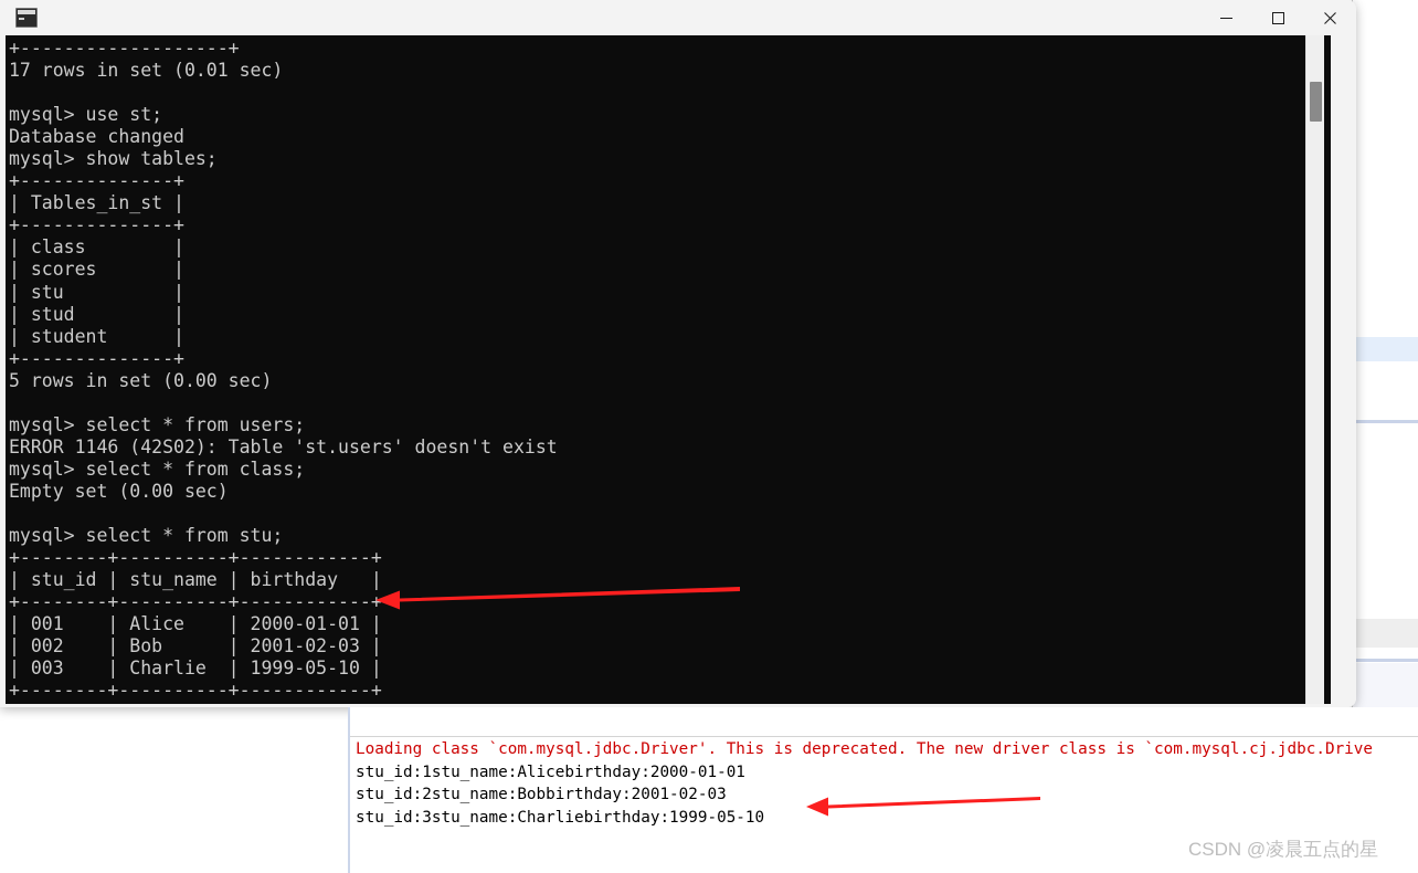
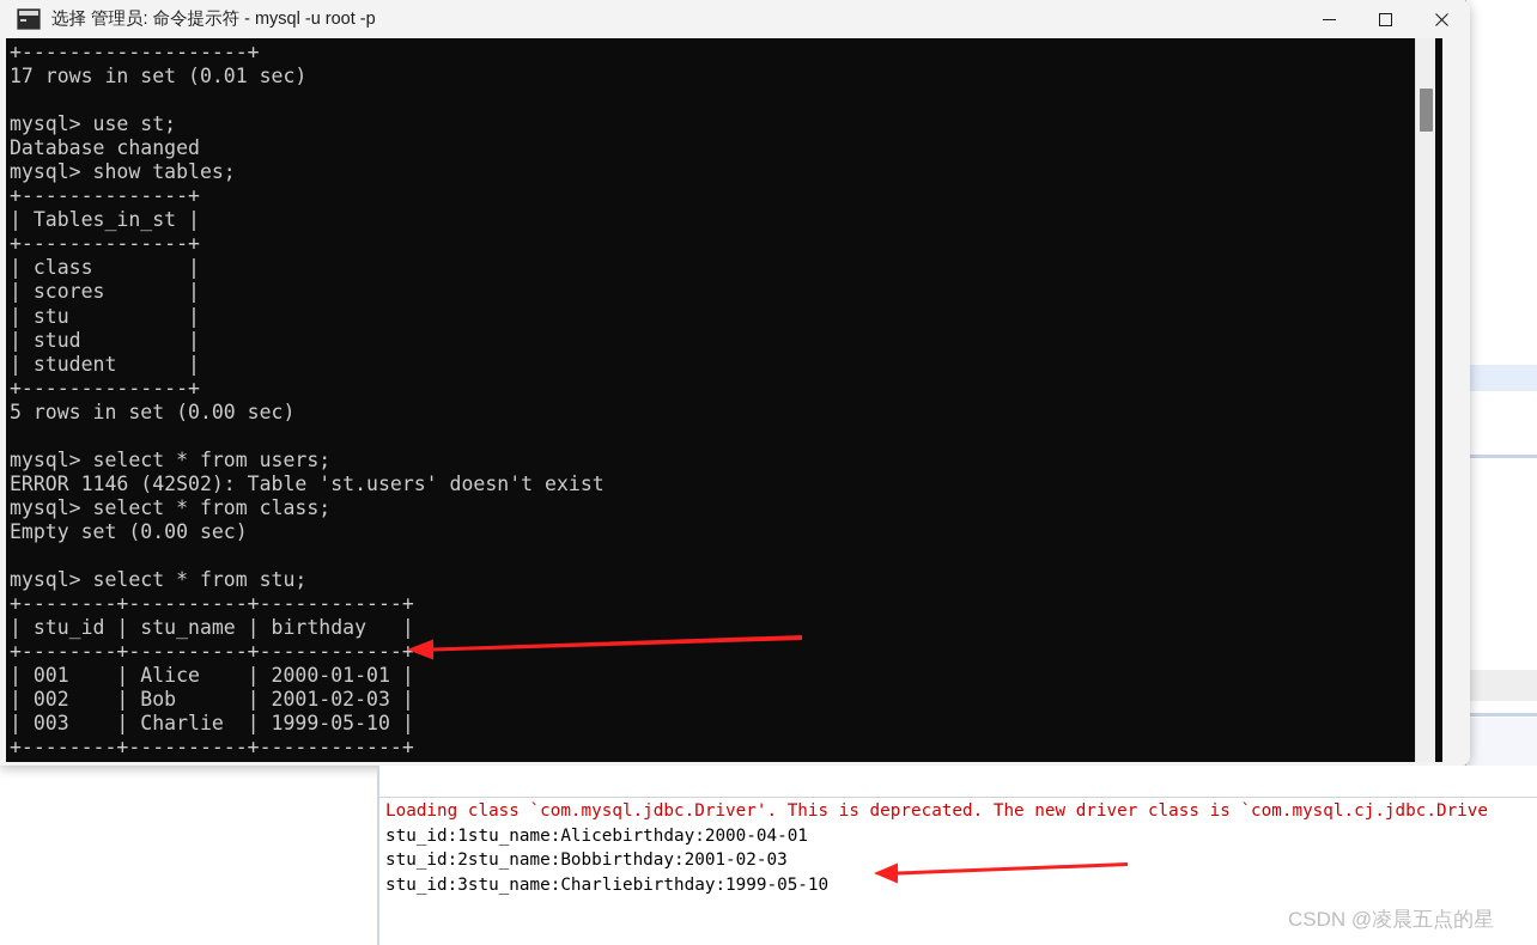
+ 选择 管理员: 命令提示符 - mysql -u root -p
  +-------------------+
  17 rows in set (0.01 sec)
  mysql> use st;
  Database changed
  mysql> show tables;
  +--------------+
  | Tables_in_st |
  +--------------+
  | class |
  | scores |
  | stu |
  | stud |
  | student |
  +--------------+
  5 rows in set (0.00 sec)
  mysql> select * from users;
  ERROR 1146 (42S02): Table 'st.users' doesn't exist
  mysql> select * from class;
  Empty set (0.00 sec)
  mysql> select * from stu;
  +--------+----------+------------+
  | stu_id | stu_name | birthday |
  +--------+----------+------------+
  | 001 | Alice | 2000-01-01 |
  | 002 | Bob | 2001-02-03 |
  | 003 | Charlie | 1999-05-10 |
  +--------+----------+------------+
- Loading class `com.mysql.jdbc.Driver'. This is deprecated. The new driver class is `com.mysql.cj.jdbc.Drive stu_id:1stu_name:Alicebirthday:2000-01-01 stu_id:2stu_name:Bobbirthday:2001-02-03 stu_id:3stu_name:Charliebirthday:1999-05-10
+ Loading class `com.mysql.jdbc.Driver'. This is deprecated. The new driver class is `com.mysql.cj.jdbc.Drive stu_id:1stu_name:Alicebirthday:2000-04-01 stu_id:2stu_name:Bobbirthday:2001-02-03 stu_id:3stu_name:Charliebirthday:1999-05-10
  CSDN @凌晨五点的星
